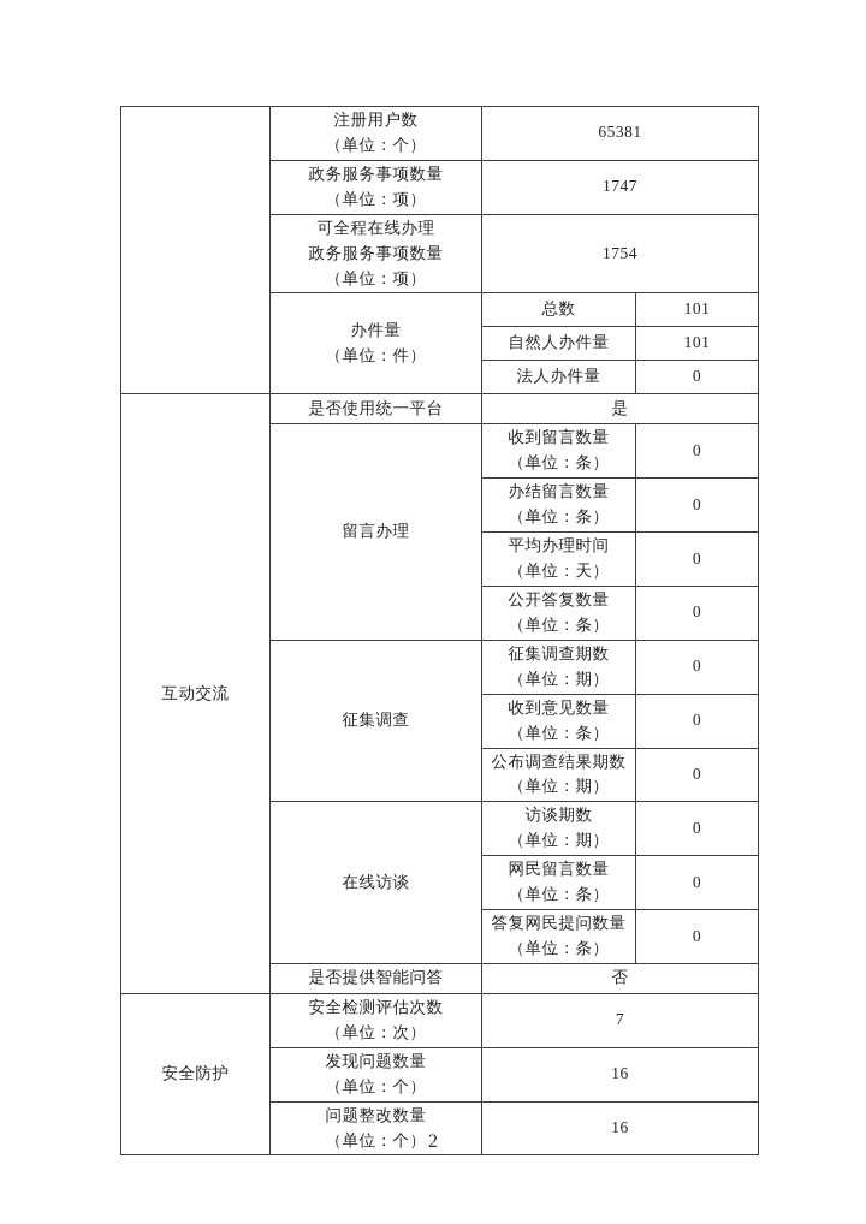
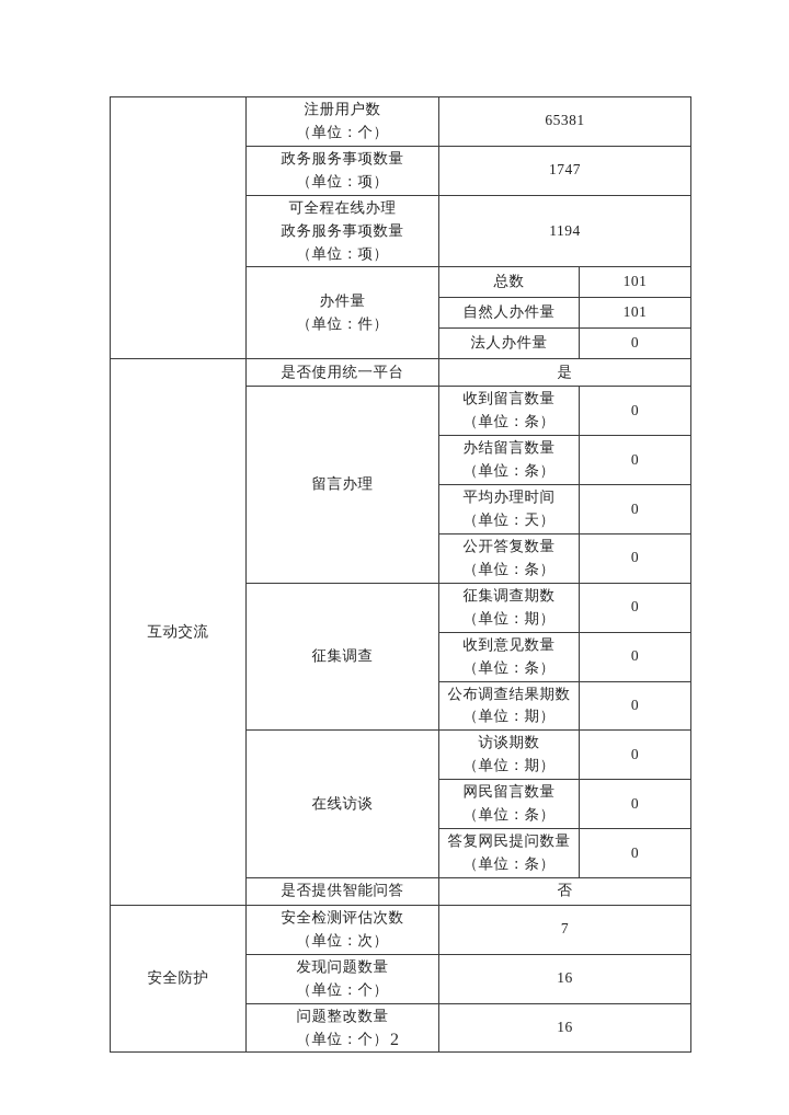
  	注册用户数 （单位：个）	65381
  政务服务事项数量 （单位：项）	1747
- 可全程在线办理 政务服务事项数量 （单位：项）	1754
+ 可全程在线办理 政务服务事项数量 （单位：项）	1194
  办件量 （单位：件）	总数	101
  自然人办件量	101
  法人办件量	0
  互动交流	是否使用统一平台	是
  留言办理	收到留言数量 （单位：条）	0
  办结留言数量 （单位：条）	0
  平均办理时间 （单位：天）	0
  公开答复数量 （单位：条）	0
  征集调查	征集调查期数 （单位：期）	0
  收到意见数量 （单位：条）	0
  公布调查结果期数 （单位：期）	0
  在线访谈	访谈期数 （单位：期）	0
  网民留言数量 （单位：条）	0
  答复网民提问数量 （单位：条）	0
  是否提供智能问答	否
  安全防护	安全检测评估次数 （单位：次）	7
  发现问题数量 （单位：个）	16
  问题整改数量 （单位：个）	16
  2
